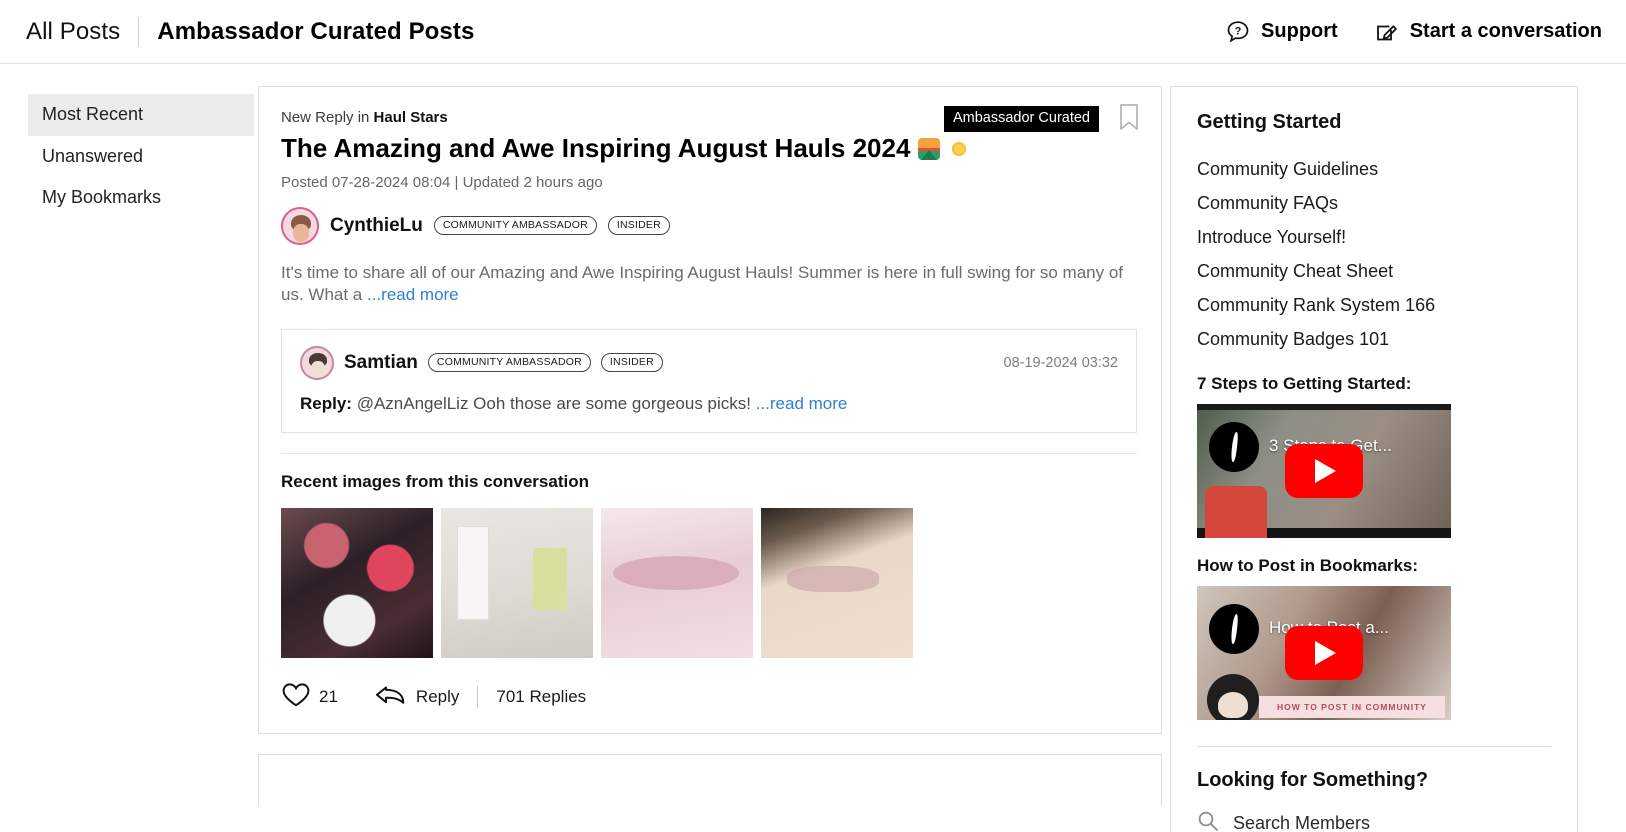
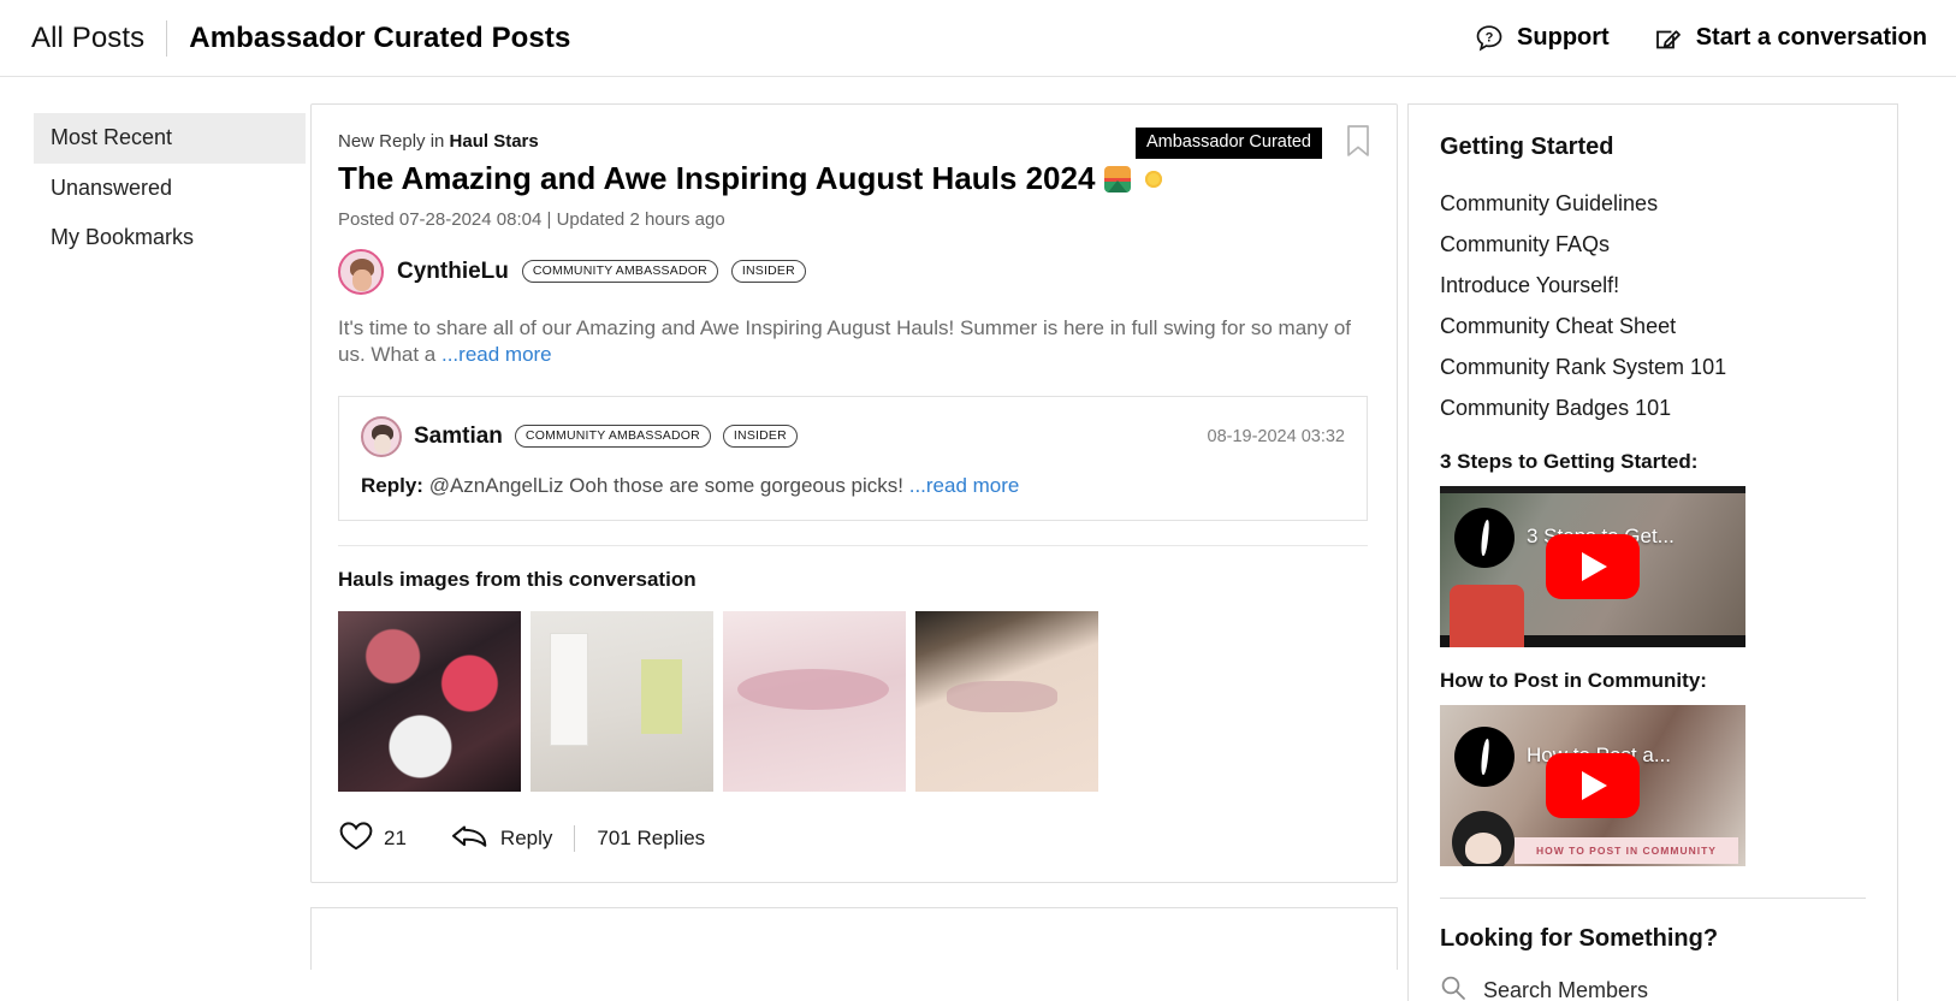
  All Posts
  Ambassador Curated Posts
  ?
  Support
  Start a conversation
  Most Recent
  Unanswered
  My Bookmarks
  Ambassador Curated
  New Reply in Haul Stars
  The Amazing and Awe Inspiring August Hauls 2024
  Posted 07-28-2024 08:04 | Updated 2 hours ago
  CynthieLu
  COMMUNITY AMBASSADOR
  INSIDER
  It's time to share all of our Amazing and Awe Inspiring August Hauls! Summer is here in full swing for so many of us. What a ...read more
  Samtian
  COMMUNITY AMBASSADOR
  INSIDER
  08-19-2024 03:32
  Reply: @AznAngelLiz Ooh those are some gorgeous picks! ...read more
- Recent images from this conversation
+ Hauls images from this conversation
  21
  Reply
  701 Replies
  Getting Started
  Community Guidelines
  Community FAQs
  Introduce Yourself!
  Community Cheat Sheet
- Community Rank System 166
+ Community Rank System 101
  Community Badges 101
- 7 Steps to Getting Started:
+ 3 Steps to Getting Started:
- How to Post in Bookmarks:
+ How to Post in Community:
  HOW TO POST IN COMMUNITY
  Looking for Something?
  Search Members
